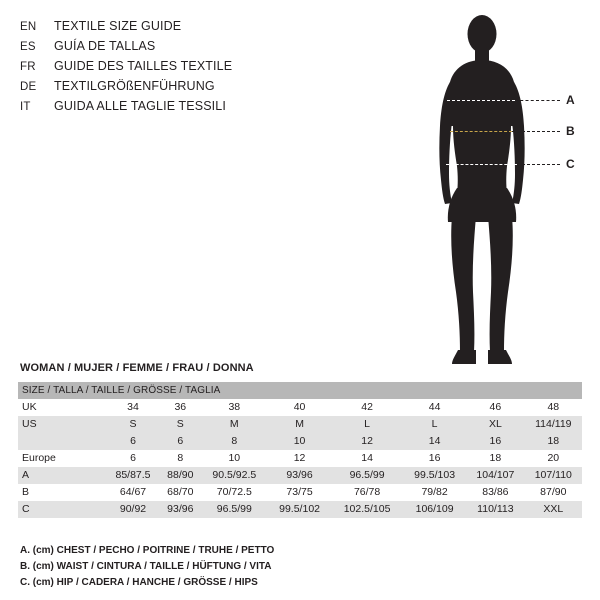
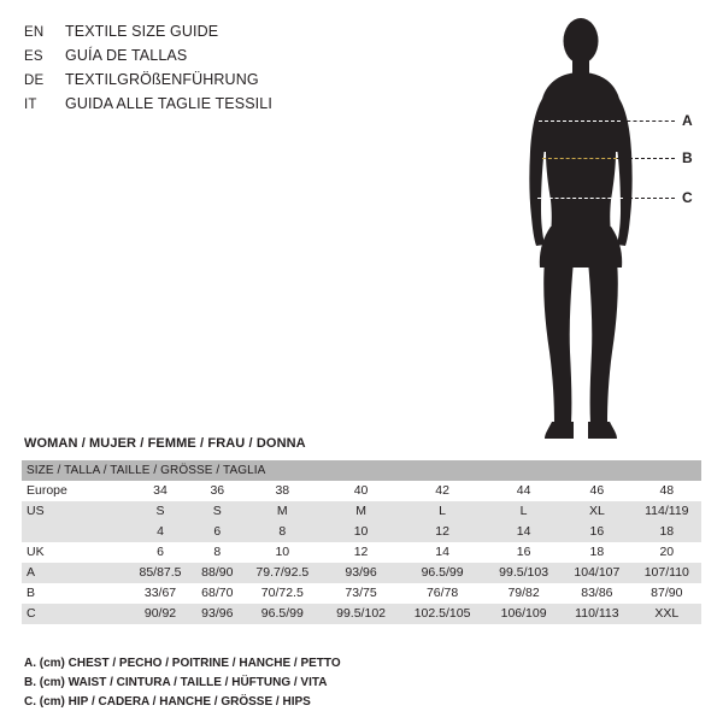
  EN
  TEXTILE SIZE GUIDE
  ES
  GUÍA DE TALLAS
- FR
- GUIDE DES TAILLES TEXTILE
  DE
  TEXTILGRÖßENFÜHRUNG
  IT
  GUIDA ALLE TAGLIE TESSILI
  A
  B
  C
  WOMAN / MUJER / FEMME / FRAU / DONNA
  SIZE / TALLA / TAILLE / GRÖSSE / TAGLIA
- UK	34	36	38	40	42	44	46	48
+ Europe	34	36	38	40	42	44	46	48
  US	S	S	M	M	L	L	XL	114/119
- 	6	6	8	10	12	14	16	18
+ 	4	6	8	10	12	14	16	18
- Europe	6	8	10	12	14	16	18	20
+ UK	6	8	10	12	14	16	18	20
- A	85/87.5	88/90	90.5/92.5	93/96	96.5/99	99.5/103	104/107	107/110
+ A	85/87.5	88/90	79.7/92.5	93/96	96.5/99	99.5/103	104/107	107/110
- B	64/67	68/70	70/72.5	73/75	76/78	79/82	83/86	87/90
+ B	33/67	68/70	70/72.5	73/75	76/78	79/82	83/86	87/90
  C	90/92	93/96	96.5/99	99.5/102	102.5/105	106/109	110/113	XXL
- A. (cm) CHEST / PECHO / POITRINE / TRUHE / PETTO
+ A. (cm) CHEST / PECHO / POITRINE / HANCHE / PETTO
  B. (cm) WAIST / CINTURA / TAILLE / HÜFTUNG / VITA
  C. (cm) HIP / CADERA / HANCHE / GRÖSSE / HIPS
